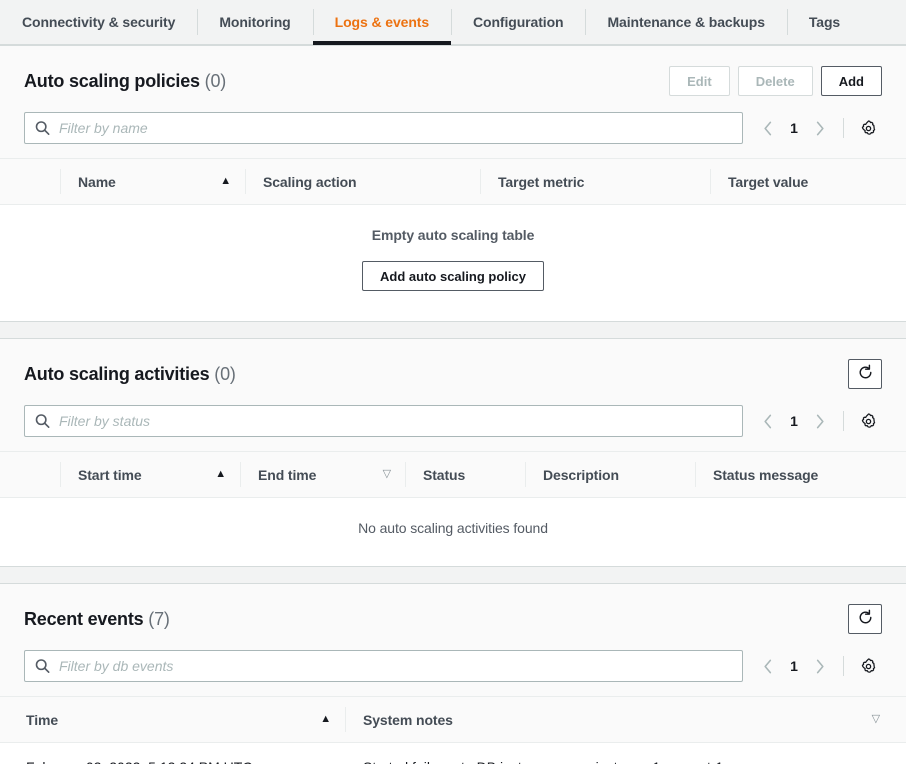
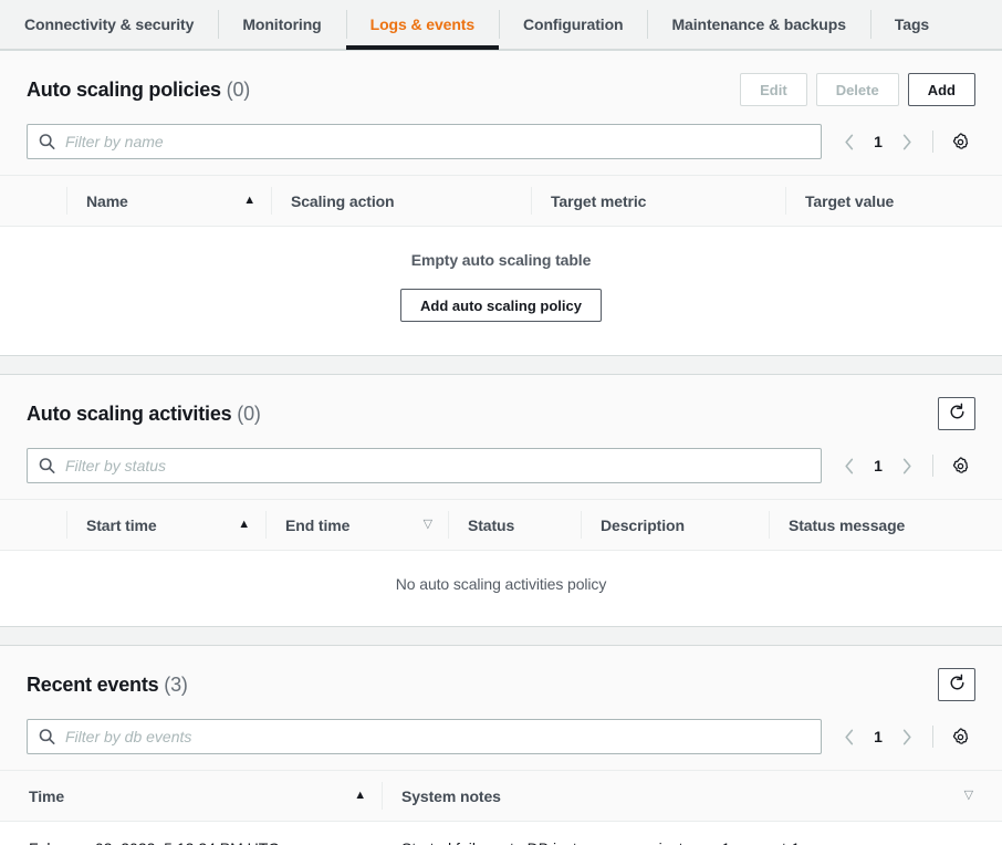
  Connectivity & security
  Monitoring
  Logs & events
  Configuration
  Maintenance & backups
  Tags
  Auto scaling policies (0)
  Edit
  Delete
  Add
  Filter by name
  1
  	Name ▲	Scaling action	Target metric	Target value
  Empty auto scaling table
  Add auto scaling policy
  Auto scaling activities (0)
  Filter by status
  1
  	Start time ▲	End time ▽	Status	Description	Status message
- No auto scaling activities found
+ No auto scaling activities policy
- Recent events (7)
+ Recent events (3)
  Filter by db events
  1
  Time ▲	System notes ▽
